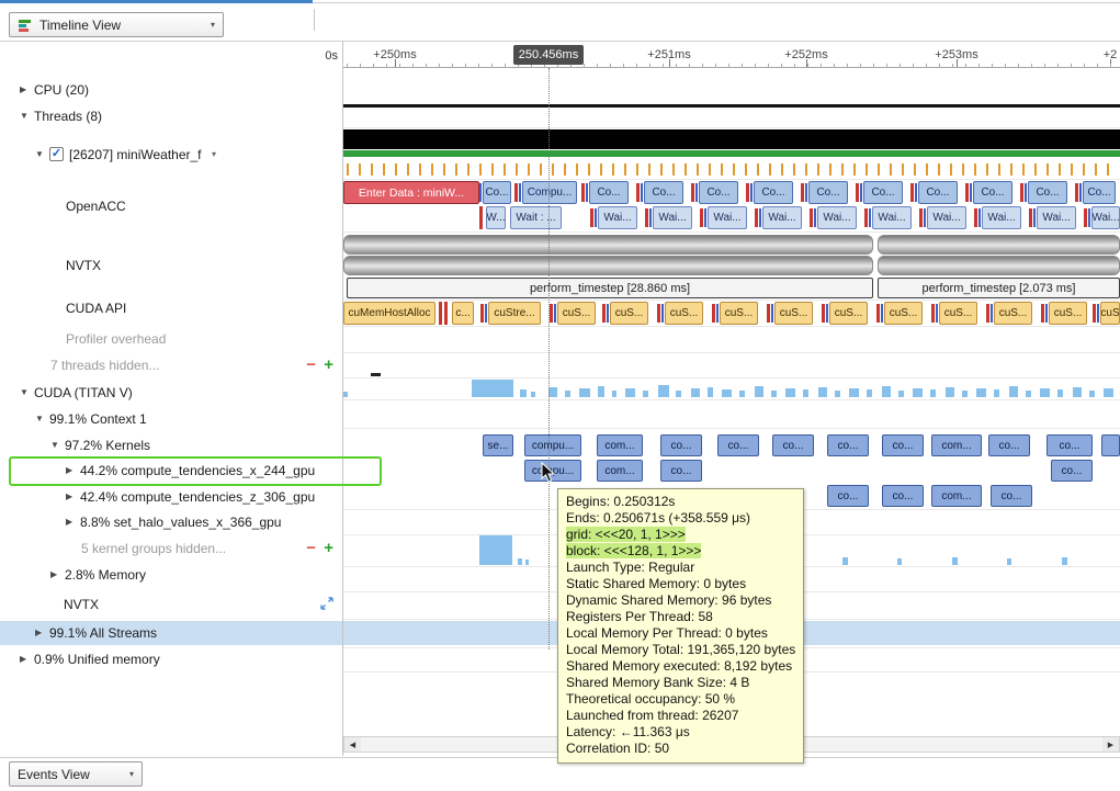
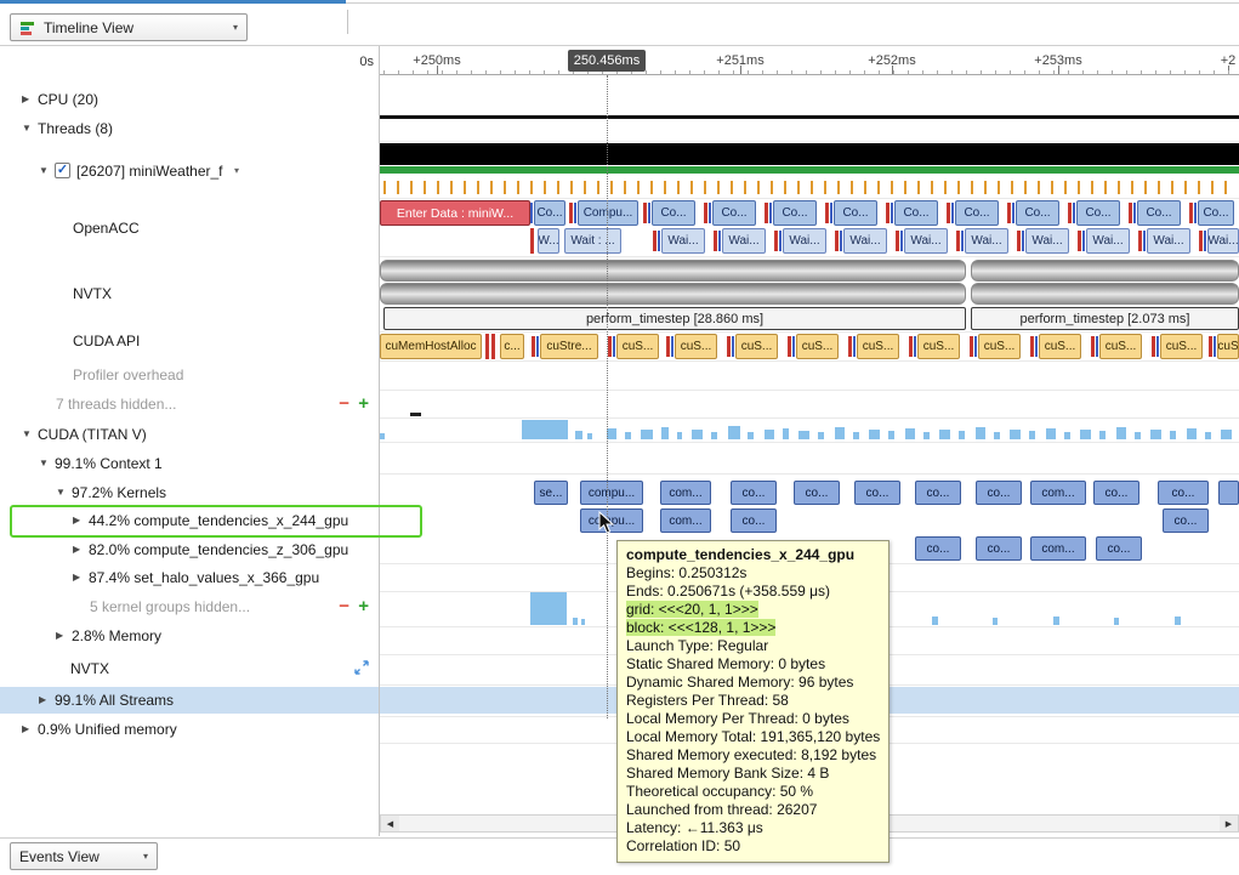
  Timeline View
  ▾
  0s
  250.456ms
  ▶
  CPU (20)
  ▼
  Threads (8)
  ▼
  ✓
  [26207] miniWeather_f
  ▾
  OpenACC
  NVTX
  CUDA API
  Profiler overhead
  7 threads hidden...
  −
  +
  ▼
  CUDA (TITAN V)
  ▼
  99.1% Context 1
  ▼
  97.2% Kernels
  ▶
  44.2% compute_tendencies_x_244_gpu
  ▶
- 42.4% compute_tendencies_z_306_gpu
+ 82.0% compute_tendencies_z_306_gpu
  ▶
- 8.8% set_halo_values_x_366_gpu
+ 87.4% set_halo_values_x_366_gpu
  5 kernel groups hidden...
  −
  +
  ▶
  2.8% Memory
  NVTX
  ▶
  99.1% All Streams
  ▶
  0.9% Unified memory
+ compute_tendencies_x_244_gpu
  Begins: 0.250312s
  Ends: 0.250671s (+358.559 μs)
  grid: <<<20, 1, 1>>>
  block: <<<128, 1, 1>>>
  Launch Type: Regular
  Static Shared Memory: 0 bytes
  Dynamic Shared Memory: 96 bytes
  Registers Per Thread: 58
  Local Memory Per Thread: 0 bytes
  Local Memory Total: 191,365,120 bytes
  Shared Memory executed: 8,192 bytes
  Shared Memory Bank Size: 4 B
  Theoretical occupancy: 50 %
  Launched from thread: 26207
  Latency: ←11.363 μs
  Correlation ID: 50
  Events View
  ▾
  Enter Data : miniW...
  Co...
  Compu...
  Co...
  Co...
  Co...
  Co...
  Co...
  Co...
  Co...
  Co...
  Co...
  Co...
  W...
  Wait : ...
  Wai...
  Wai...
  Wai...
  Wai...
  Wai...
  Wai...
  Wai...
  Wai...
  Wai...
  Wai...
  cuMemHostAlloc
  c...
  cuStre...
  cuS...
  cuS...
  cuS...
  cuS...
  cuS...
  cuS...
  cuS...
  cuS...
  cuS...
  cuS...
  cuS
  se...
  compu...
  com...
  co...
  co...
  co...
  co...
  co...
  com...
  co...
  co...
  copu...
  com...
  co...
  co...
  co...
  co...
  com...
  co...
  perform_timestep [28.860 ms]
  perform_timestep [2.073 ms]
  +250ms
  +251ms
  +252ms
  +253ms
  +2
